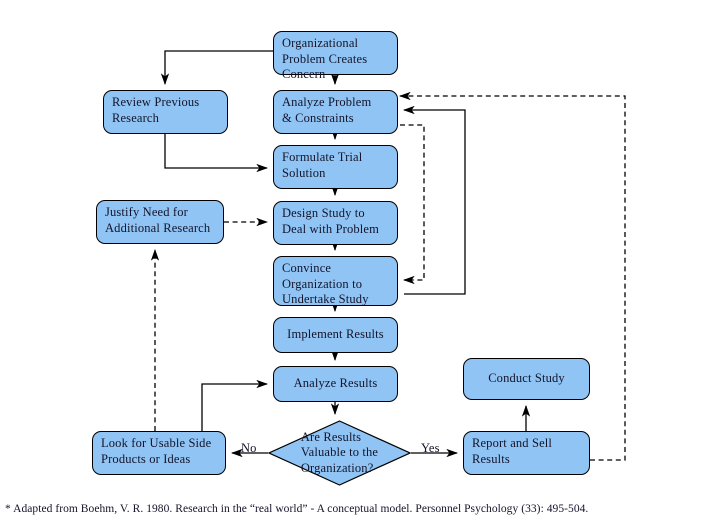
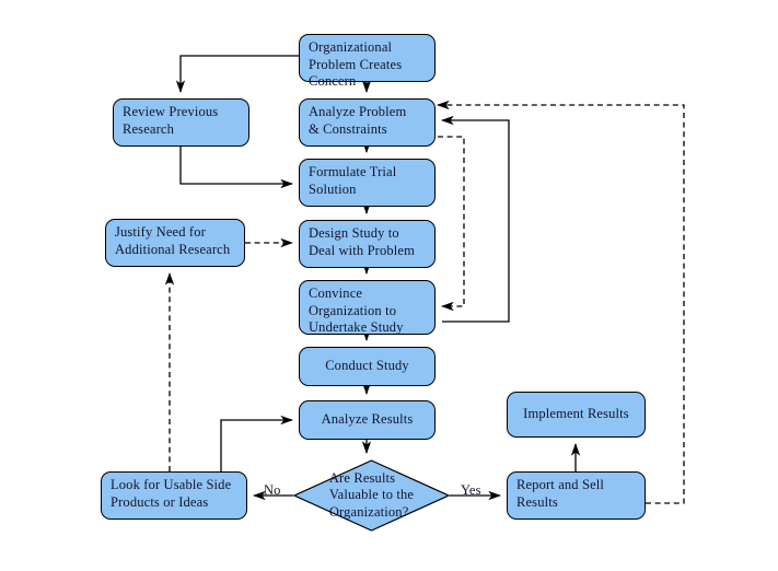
  Organizational
  Problem Creates
  Concern
  Review Previous
  Research
  Analyze Problem
  & Constraints
  Formulate Trial
  Solution
  Justify Need for
  Additional Research
  Design Study to
  Deal with Problem
  Convince
  Organization to
  Undertake Study
- Implement Results
+ Conduct Study
  Analyze Results
- Conduct Study
+ Implement Results
  Look for Usable Side
  Products or Ideas
  Report and Sell
  Results
  Are Results
  Valuable to the
  Organization?
  No
  Yes
- * Adapted from Boehm, V. R. 1980. Research in the “real world” - A conceptual model. Personnel Psychology (33): 495-504.
